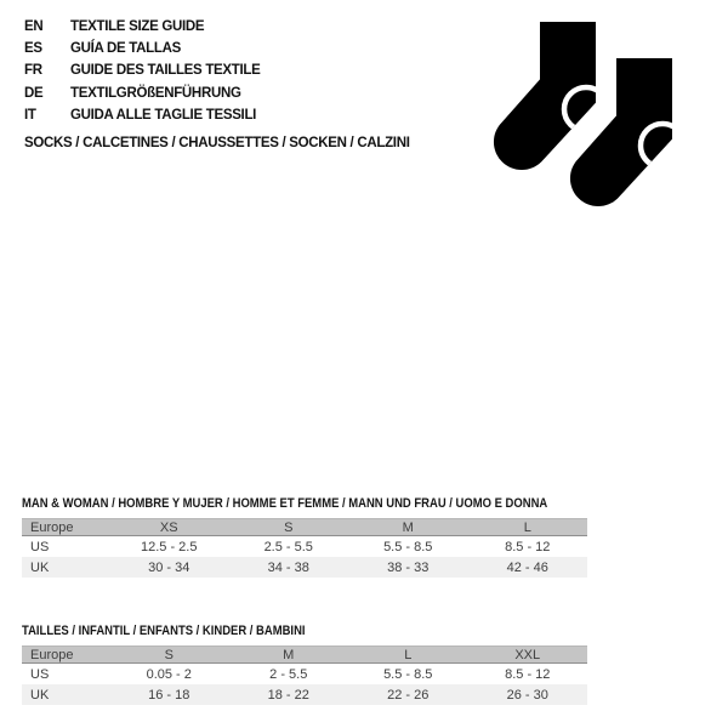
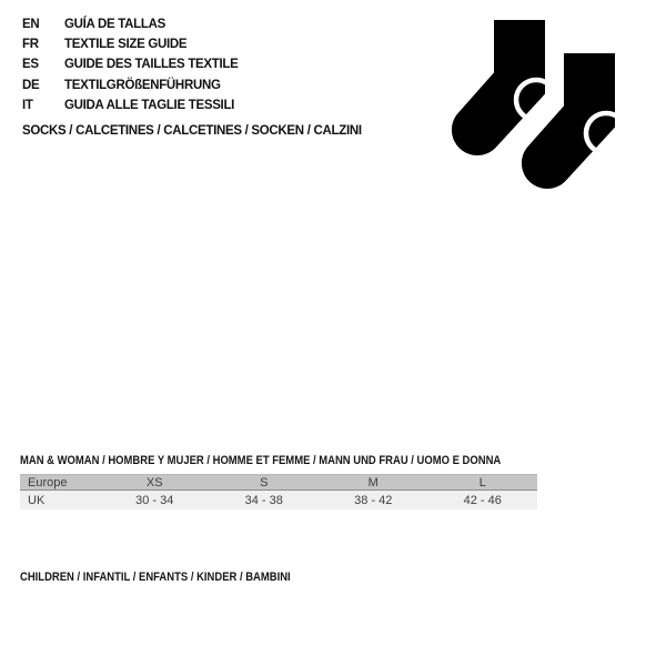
  EN
- TEXTILE SIZE GUIDE
+ GUÍA DE TALLAS
- ES
+ FR
- GUÍA DE TALLAS
+ TEXTILE SIZE GUIDE
- FR
+ ES
  GUIDE DES TAILLES TEXTILE
  DE
  TEXTILGRÖßENFÜHRUNG
  IT
  GUIDA ALLE TAGLIE TESSILI
- SOCKS / CALCETINES / CHAUSSETTES / SOCKEN / CALZINI
+ SOCKS / CALCETINES / CALCETINES / SOCKEN / CALZINI
  MAN & WOMAN / HOMBRE Y MUJER / HOMME ET FEMME / MANN UND FRAU / UOMO E DONNA
  Europe	XS	S	M	L
- US	12.5 - 2.5	2.5 - 5.5	5.5 - 8.5	8.5 - 12
- UK	30 - 34	34 - 38	38 - 33	42 - 46
+ UK	30 - 34	34 - 38	38 - 42	42 - 46
- TAILLES / INFANTIL / ENFANTS / KINDER / BAMBINI
+ CHILDREN / INFANTIL / ENFANTS / KINDER / BAMBINI
- Europe	S	M	L	XXL
- US	0.05 - 2	2 - 5.5	5.5 - 8.5	8.5 - 12
- UK	16 - 18	18 - 22	22 - 26	26 - 30
